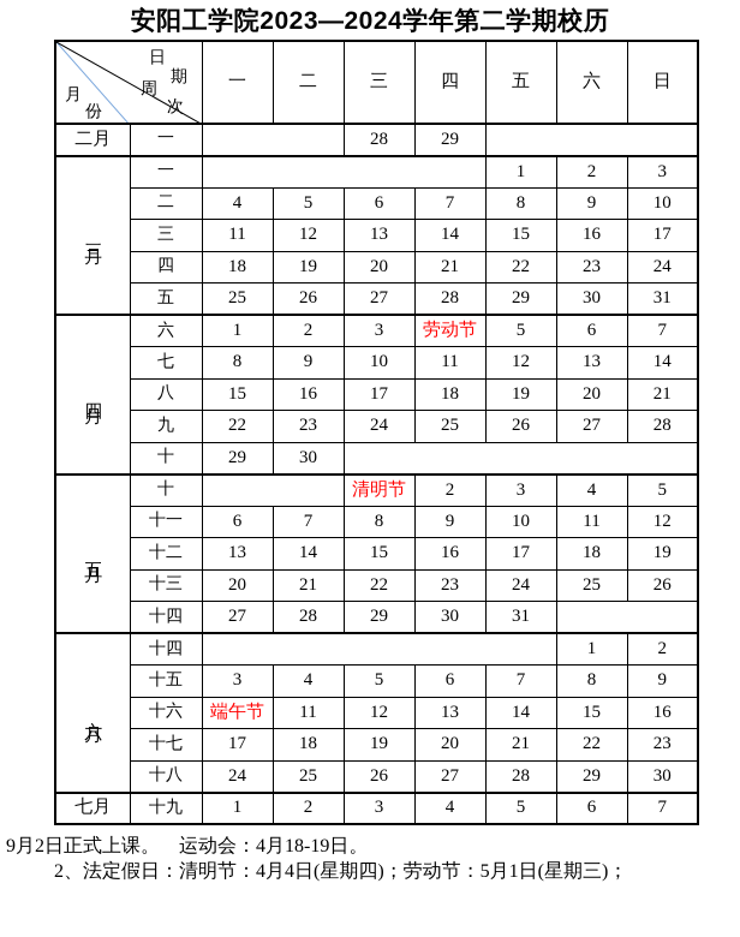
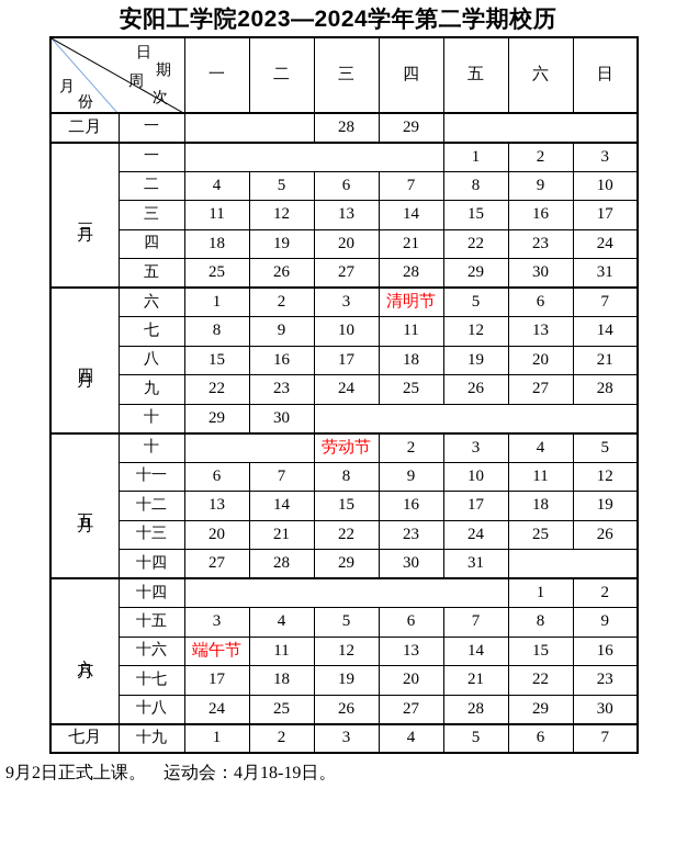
  安阳工学院2023—2024学年第二学期校历
  日期周次月份	一	二	三	四	五	六	日
  二月	一		28	29
  二	4	5	6	7	8	9	10
  三	11	12	13	14	15	16	17
  四	18	19	20	21	22	23	24
  五	25	26	27	28	29	30	31
- 	六	1	2	3	劳动节	5	6	7
+ 	六	1	2	3	清明节	5	6	7
  七	8	9	10	11	12	13	14
  八	15	16	17	18	19	20	21
  九	22	23	24	25	26	27	28
  十	29	30
- 	十		清明节	2	3	4	5
+ 	十		劳动节	2	3	4	5
  十一	6	7	8	9	10	11	12
  十二	13	14	15	16	17	18	19
  十三	20	21	22	23	24	25	26
  十四	27	28	29	30	31
  十五	3	4	5	6	7	8	9
  十六	端午节	11	12	13	14	15	16
  十七	17	18	19	20	21	22	23
  十八	24	25	26	27	28	29	30
  七月	十九	1	2	3	4	5	6	7
  9月2日正式上课。 运动会：4月18-19日。
- 2、法定假日：清明节：4月4日(星期四)；劳动节：5月1日(星期三)；
